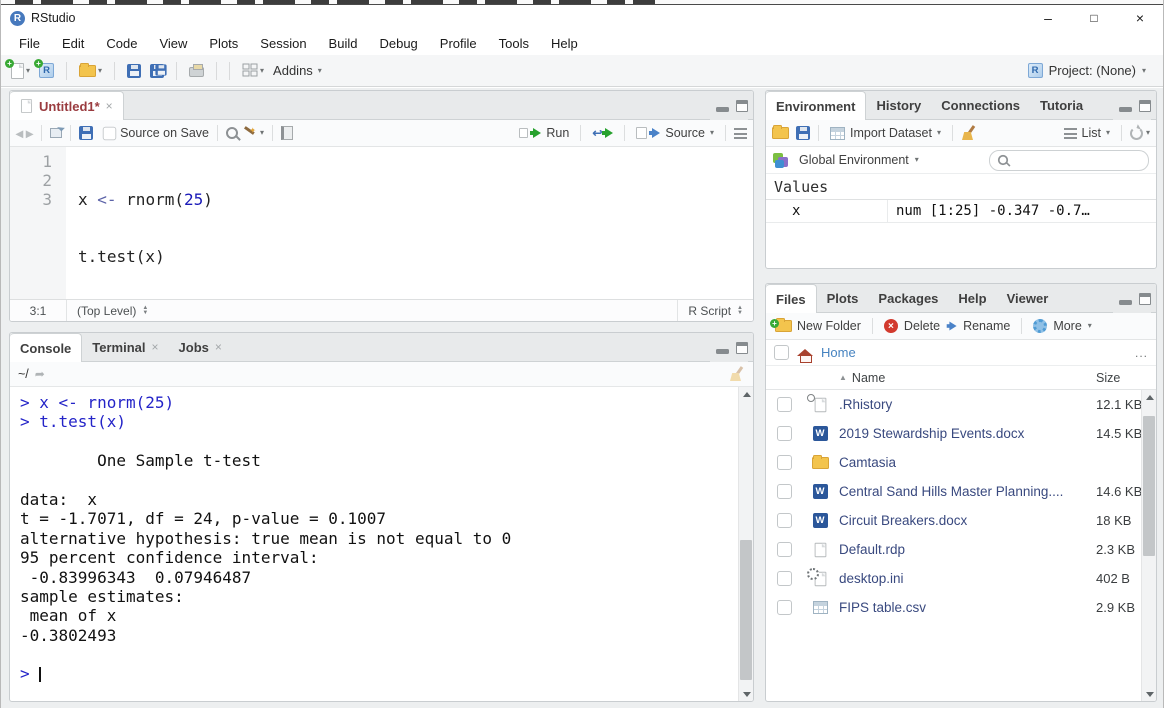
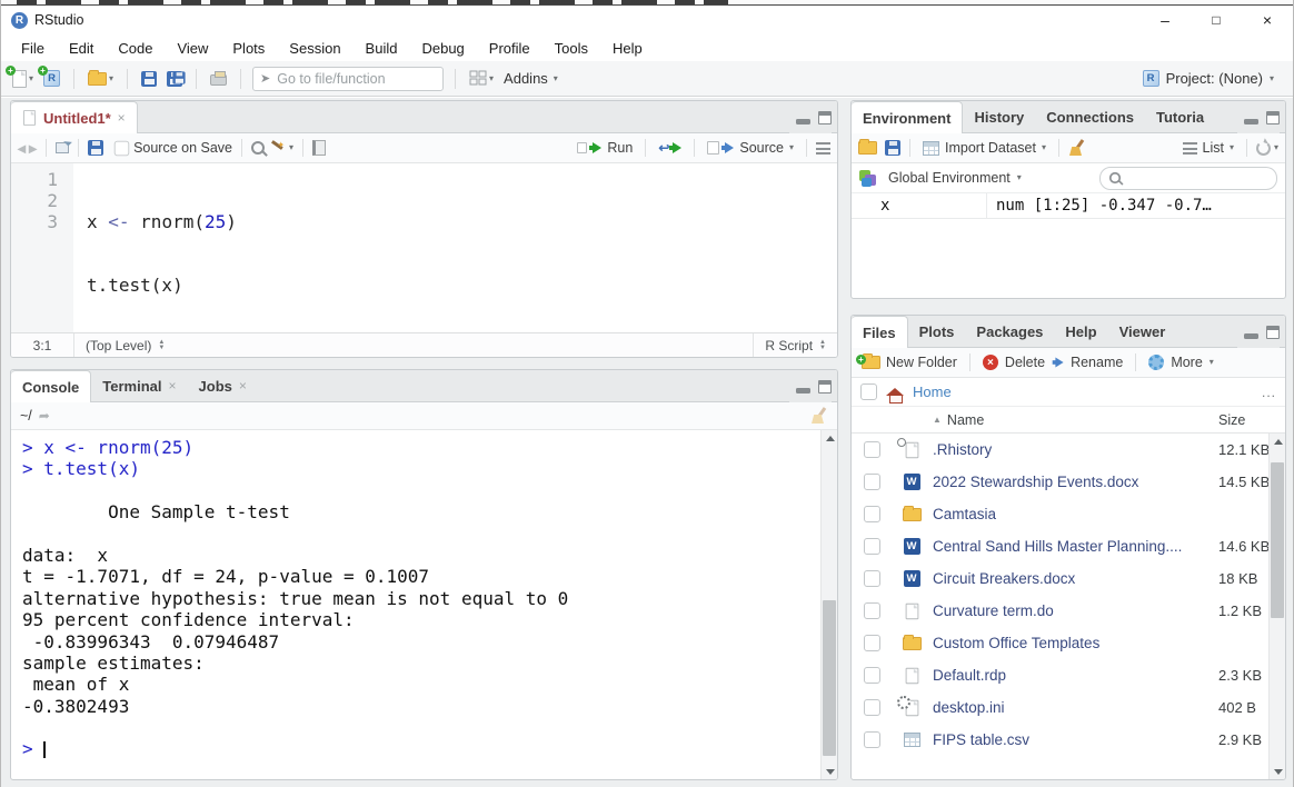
  R
  RStudio
  –
  □
  ×
  File
  Edit
  Code
  View
  Plots
  Session
  Build
  Debug
  Profile
  Tools
  Help
  +
  ▾
  R
  +
  ▾
+ ➤
+ Go to file/function
  ▾
  Addins
  ▾
  R
  Project: (None)
  ▾
  Untitled1*
  ×
  ◂
  ▸
  Source on Save
  ✦
  ▾
  Run
  ↩
  Source
  ▾
  1
  2
  3
  x <- rnorm(25)
  t.test(x)
  3:1
  (Top Level)
  R Script
  Console
  Terminal
  ×
  Jobs
  ×
  ~/
  ➦
  > x <- rnorm(25)
  > t.test(x)
  One Sample t-test
  data: x
  t = -1.7071, df = 24, p-value = 0.1007
  alternative hypothesis: true mean is not equal to 0
  95 percent confidence interval:
  -0.83996343 0.07946487
  sample estimates:
  mean of x
  -0.3802493
  >
  Environment
  History
  Connections
  Tutoria
  Import Dataset
  ▾
  List
  ▾
  ▾
  Global Environment
  ▾
- Values
  x
  num [1:25] -0.347 -0.7…
  Files
  Plots
  Packages
  Help
  Viewer
  +
  New Folder
  ×
  Delete
  Rename
  More
  ▾
  Home
  ...
  ▲
  Name
  Size
  .Rhistory
  12.1 KB
  W
- 2019 Stewardship Events.docx
+ 2022 Stewardship Events.docx
  14.5 KB
  Camtasia
  W
  Central Sand Hills Master Planning....
  14.6 KB
  W
  Circuit Breakers.docx
  18 KB
+ Curvature term.do
+ 1.2 KB
+ Custom Office Templates
  Default.rdp
  2.3 KB
  desktop.ini
  402 B
  FIPS table.csv
  2.9 KB
